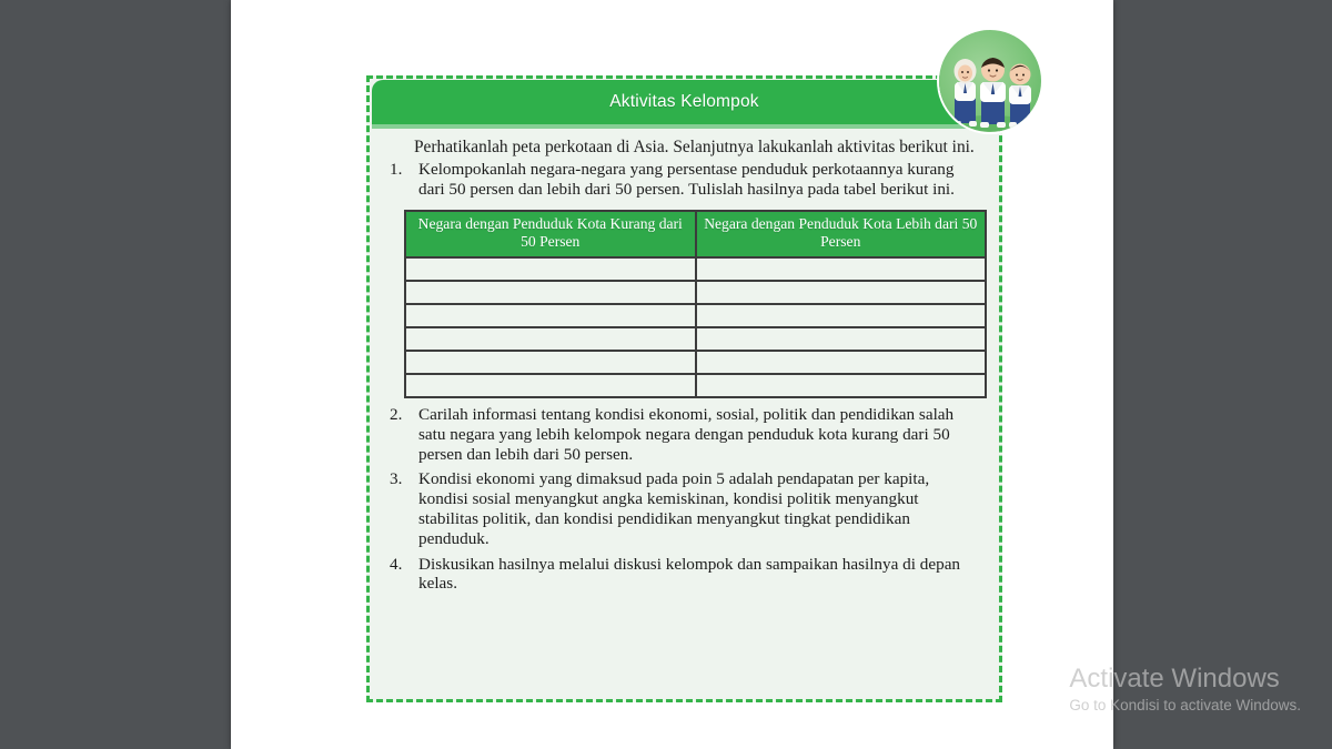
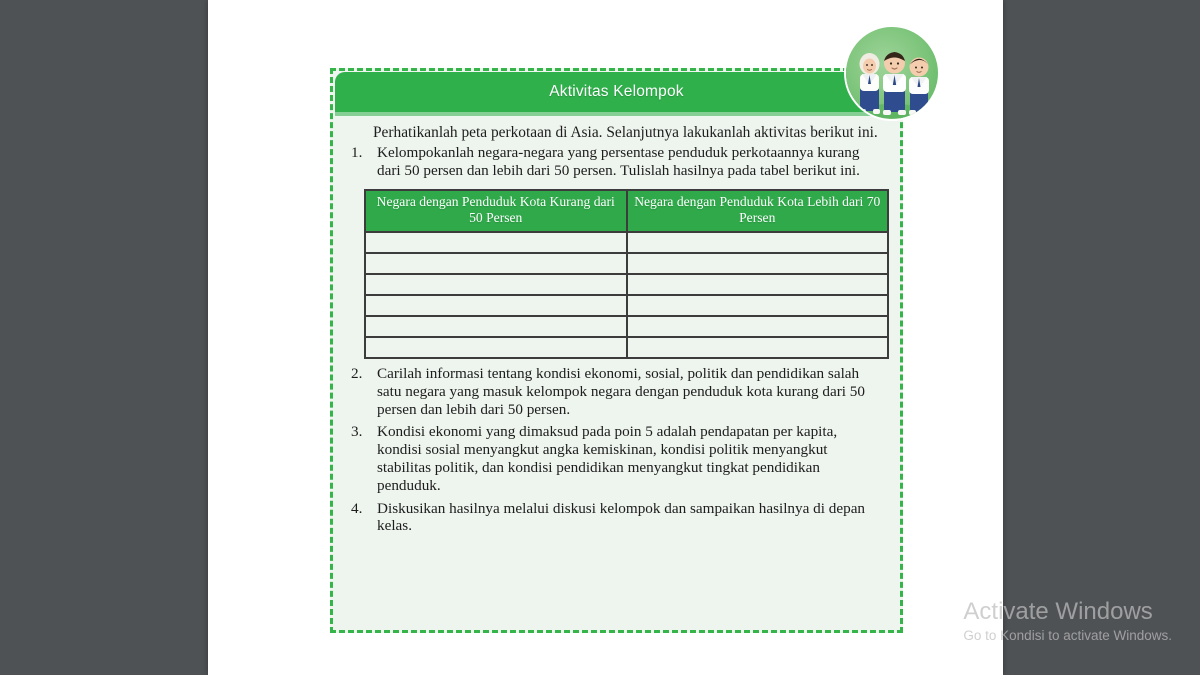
  Aktivitas Kelompok
  Perhatikanlah peta perkotaan di Asia. Selanjutnya lakukanlah aktivitas berikut ini.
  1.
  Kelompokanlah negara-negara yang persentase penduduk perkotaannya kurang dari 50 persen dan lebih dari 50 persen. Tulislah hasilnya pada tabel berikut ini.
- Negara dengan Penduduk Kota Kurang dari 50 Persen	Negara dengan Penduduk Kota Lebih dari 50 Persen
+ Negara dengan Penduduk Kota Kurang dari 50 Persen	Negara dengan Penduduk Kota Lebih dari 70 Persen
  2.
- Carilah informasi tentang kondisi ekonomi, sosial, politik dan pendidikan salah satu negara yang lebih kelompok negara dengan penduduk kota kurang dari 50 persen dan lebih dari 50 persen.
+ Carilah informasi tentang kondisi ekonomi, sosial, politik dan pendidikan salah satu negara yang masuk kelompok negara dengan penduduk kota kurang dari 50 persen dan lebih dari 50 persen.
  3.
  Kondisi ekonomi yang dimaksud pada poin 5 adalah pendapatan per kapita, kondisi sosial menyangkut angka kemiskinan, kondisi politik menyangkut stabilitas politik, dan kondisi pendidikan menyangkut tingkat pendidikan penduduk.
  4.
  Diskusikan hasilnya melalui diskusi kelompok dan sampaikan hasilnya di depan kelas.
  Activate Windows
  Go to Kondisi to activate Windows.
